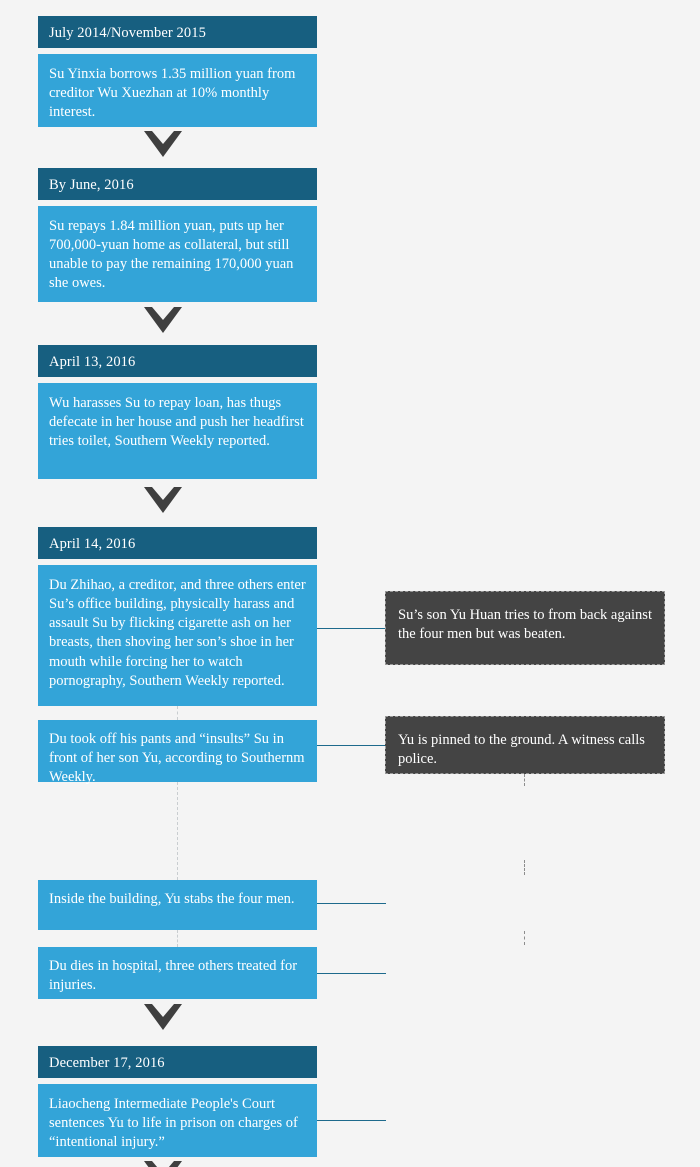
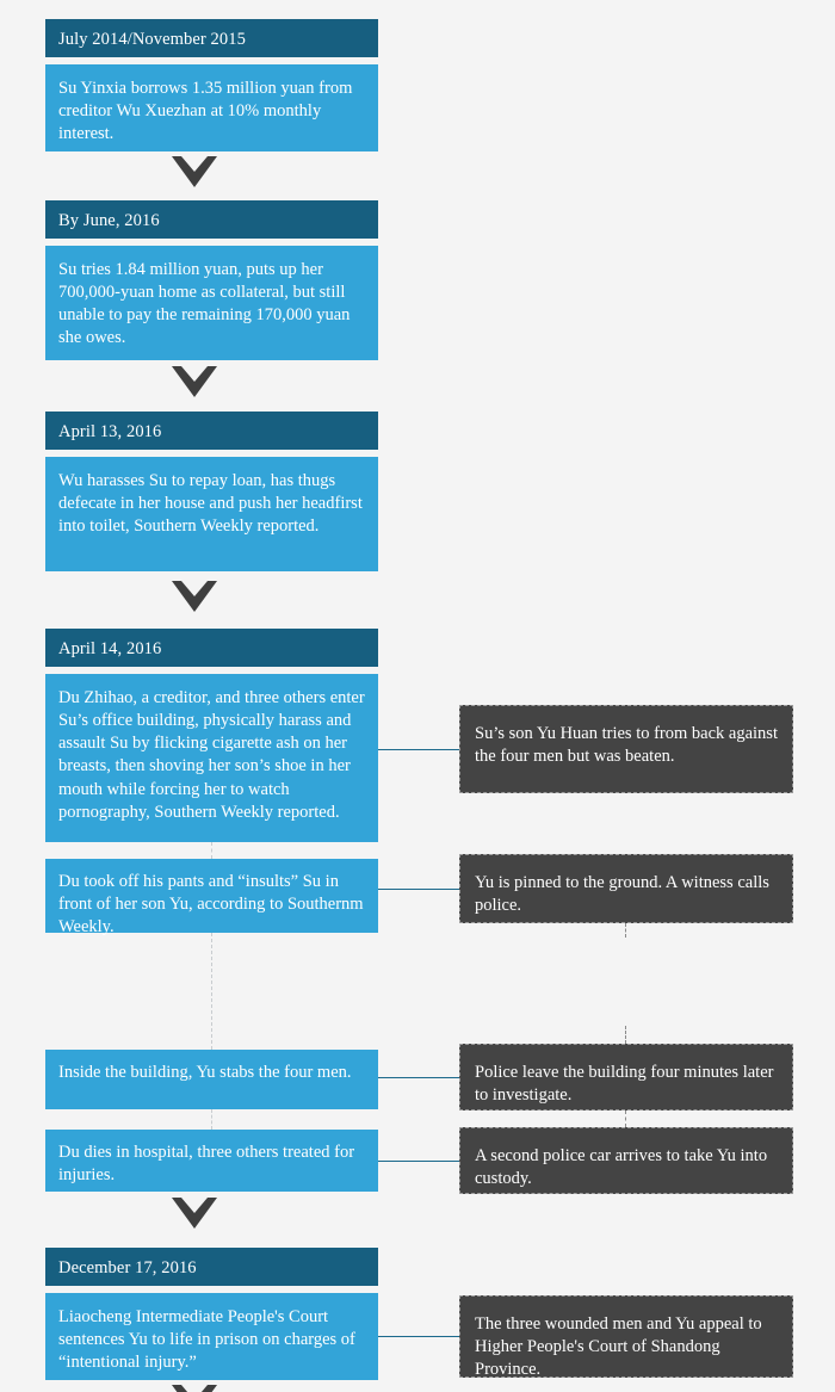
  July 2014/November 2015
  Su Yinxia borrows 1.35 million yuan from creditor Wu Xuezhan at 10% monthly interest.
  By June, 2016
- Su repays 1.84 million yuan, puts up her 700,000-yuan home as collateral, but still unable to pay the remaining 170,000 yuan she owes.
+ Su tries 1.84 million yuan, puts up her 700,000-yuan home as collateral, but still unable to pay the remaining 170,000 yuan she owes.
  April 13, 2016
- Wu harasses Su to repay loan, has thugs defecate in her house and push her headfirst tries toilet, Southern Weekly reported.
+ Wu harasses Su to repay loan, has thugs defecate in her house and push her headfirst into toilet, Southern Weekly reported.
  April 14, 2016
  Du Zhihao, a creditor, and three others enter Su’s office building, physically harass and assault Su by flicking cigarette ash on her breasts, then shoving her son’s shoe in her mouth while forcing her to watch pornography, Southern Weekly reported.
  Du took off his pants and “insults” Su in front of her son Yu, according to Southernm Weekly.
  Inside the building, Yu stabs the four men.
  Du dies in hospital, three others treated for injuries.
  December 17, 2016
  Liaocheng Intermediate People's Court sentences Yu to life in prison on charges of “intentional injury.”
  Su’s son Yu Huan tries to from back against the four men but was beaten.
  Yu is pinned to the ground. A witness calls police.
+ Police leave the building four minutes later to investigate.
+ A second police car arrives to take Yu into custody.
+ The three wounded men and Yu appeal to Higher People's Court of Shandong Province.
